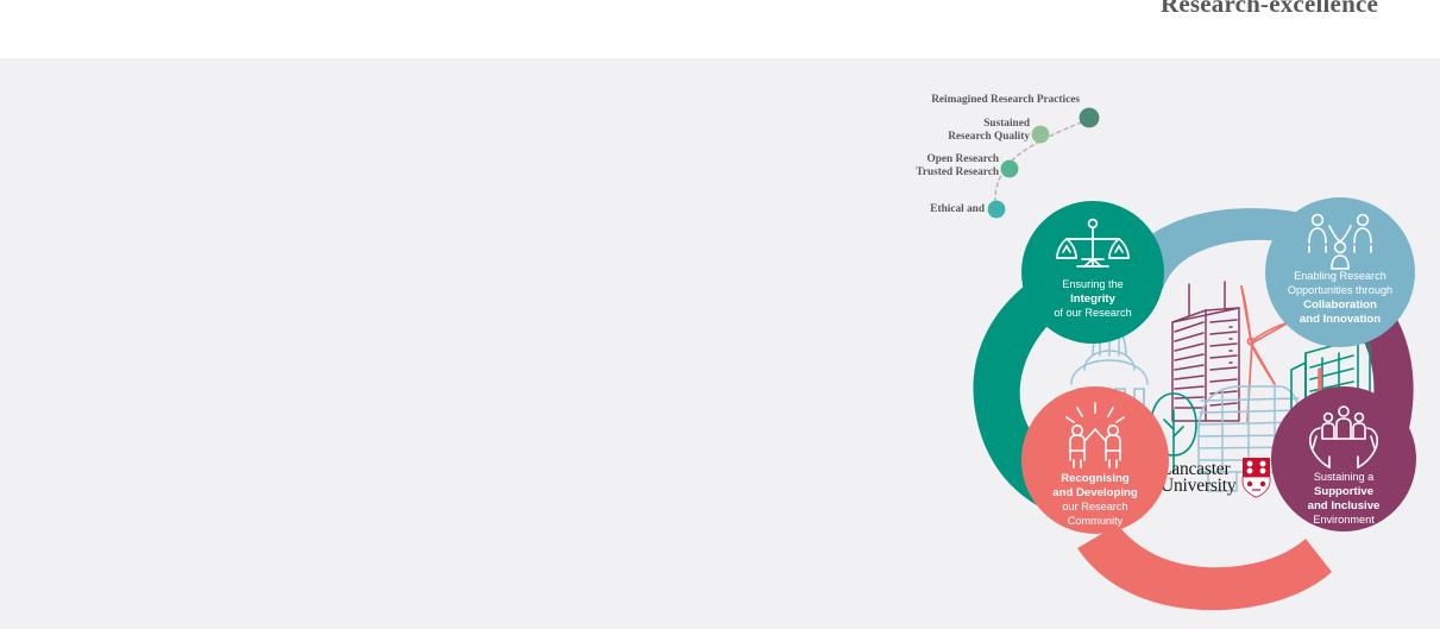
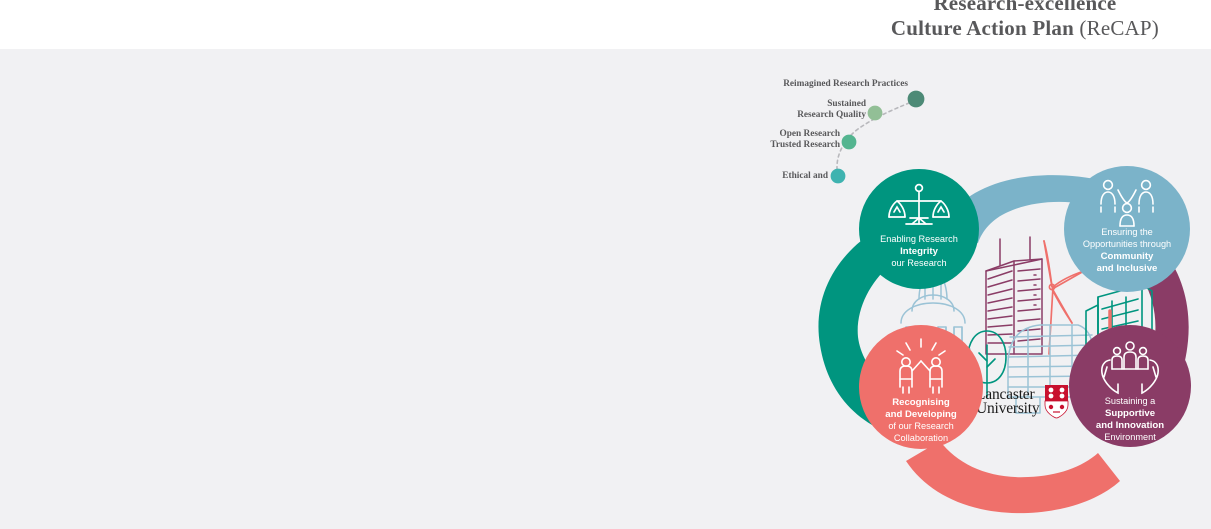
  Research-excellence
+ Culture Action Plan (ReCAP)
  ancaster
  University
- Ensuring the
+ Enabling Research
  Integrity
- of our Research
+ our Research
- Enabling Research
+ Ensuring the
  Opportunities through
- Collaboration
+ Community
- and Innovation
+ and Inclusive
  Recognising
  and Developing
- our Research
+ of our Research
- Community
+ Collaboration
  Sustaining a
  Supportive
- and Inclusive
+ and Innovation
  Environment
  Reimagined Research Practices
  Sustained
  Research Quality
  Open Research
  Trusted Research
  Ethical and
